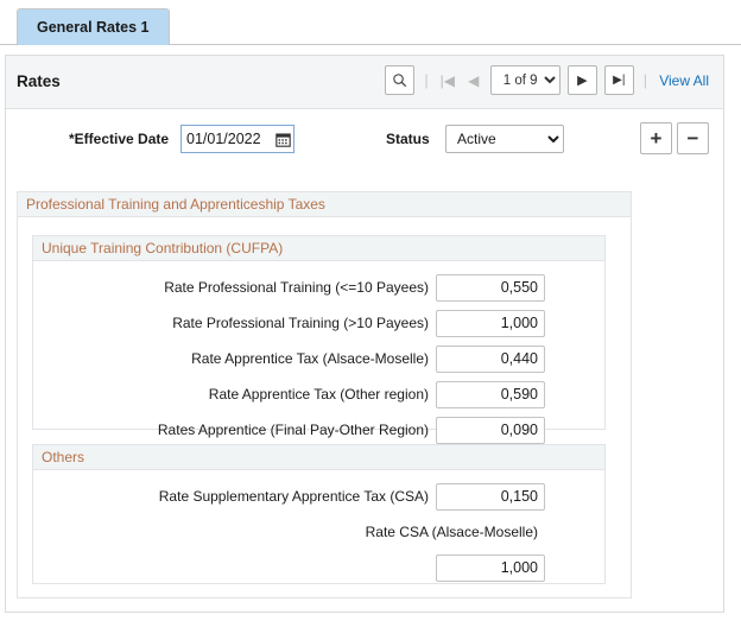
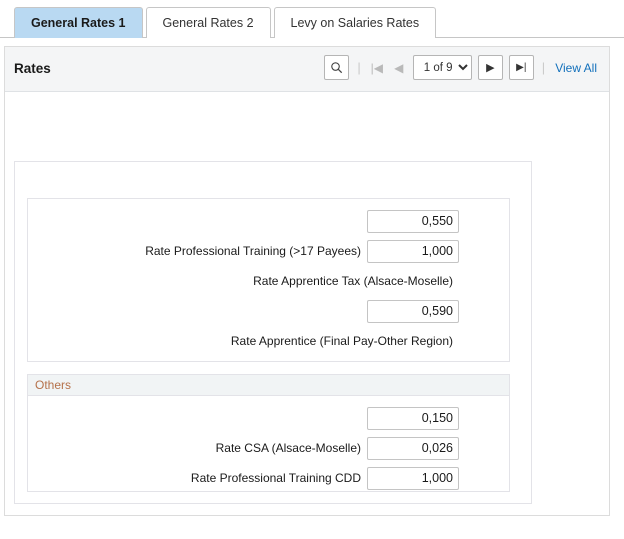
  General Rates 1
+ General Rates 2
+ Levy on Salaries Rates
  Rates
  |
  |◀
  ◀
  1 of 9
  ▶
  ▶|
  |
  View All
- *Effective Date
- 01/01/2022
- Status
- Active
- +
- −
- Professional Training and Apprenticeship Taxes
- Unique Training Contribution (CUFPA)
- Rate Professional Training (<=10 Payees)
  0,550
- Rate Professional Training (>10 Payees)
+ Rate Professional Training (>17 Payees)
  1,000
  Rate Apprentice Tax (Alsace-Moselle)
- 0,440
- Rate Apprentice Tax (Other region)
  0,590
- Rates Apprentice (Final Pay-Other Region)
+ Rate Apprentice (Final Pay-Other Region)
- 0,090
  Others
- Rate Supplementary Apprentice Tax (CSA)
  0,150
  Rate CSA (Alsace-Moselle)
+ 0,026
+ Rate Professional Training CDD
  1,000
